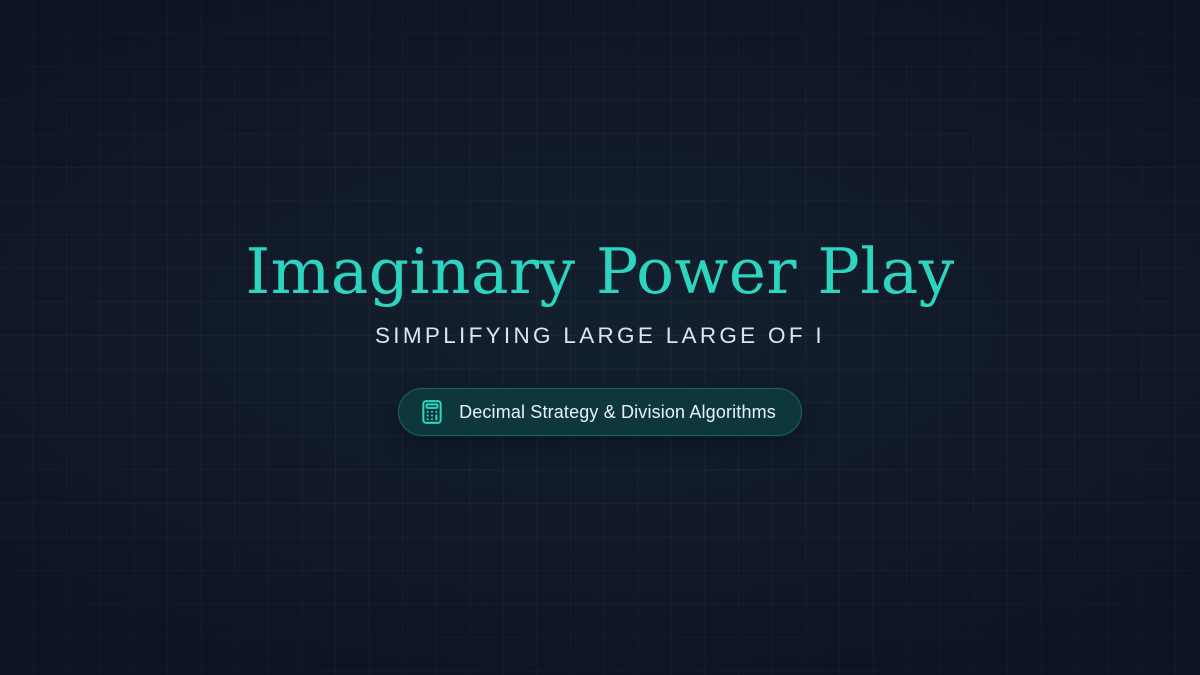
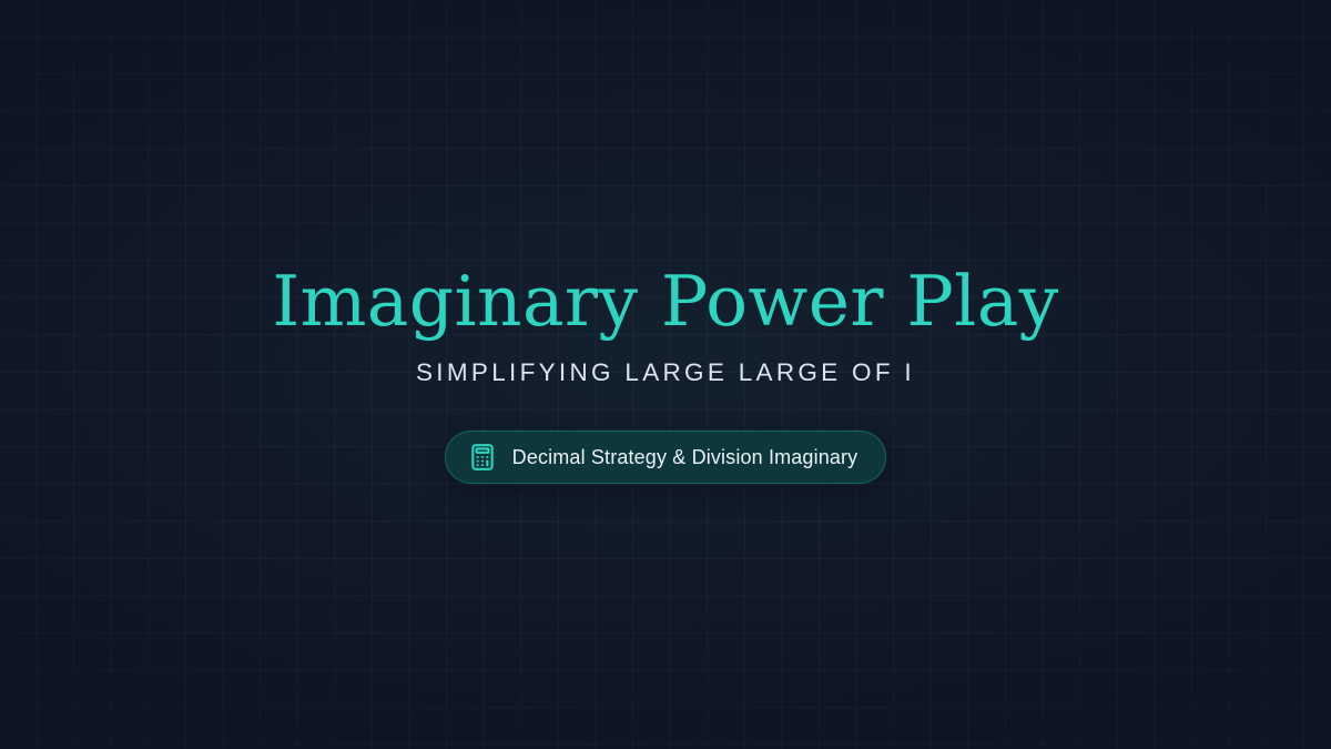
  Imaginary Power Play
  SIMPLIFYING LARGE LARGE OF I
- Decimal Strategy & Division Algorithms
+ Decimal Strategy & Division Imaginary
